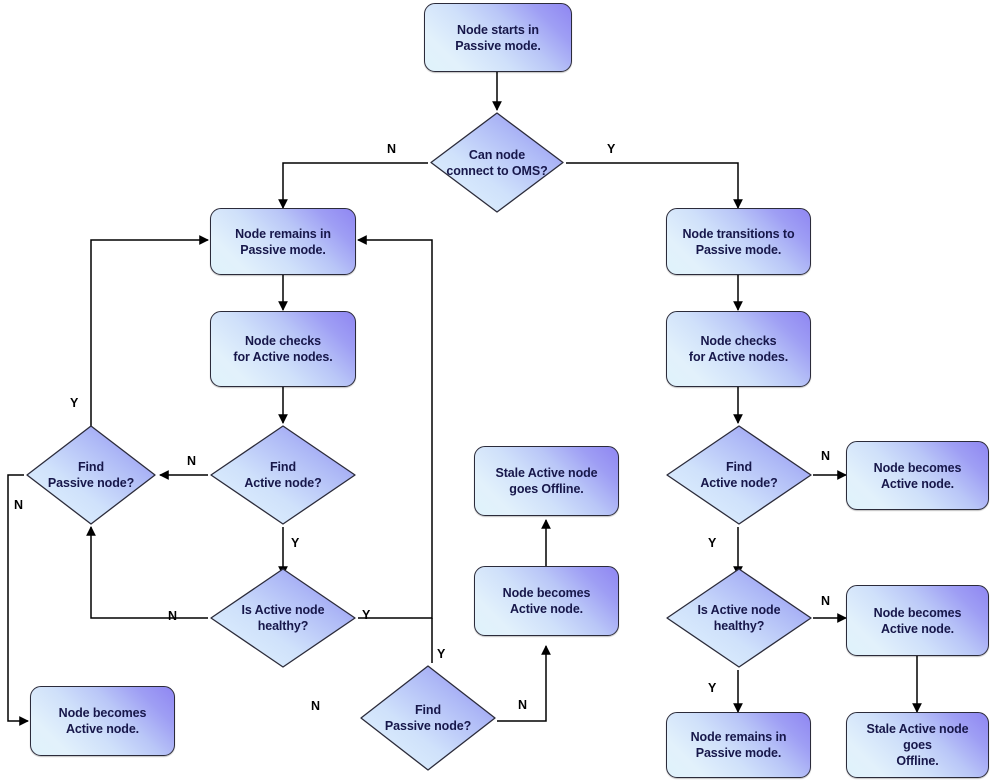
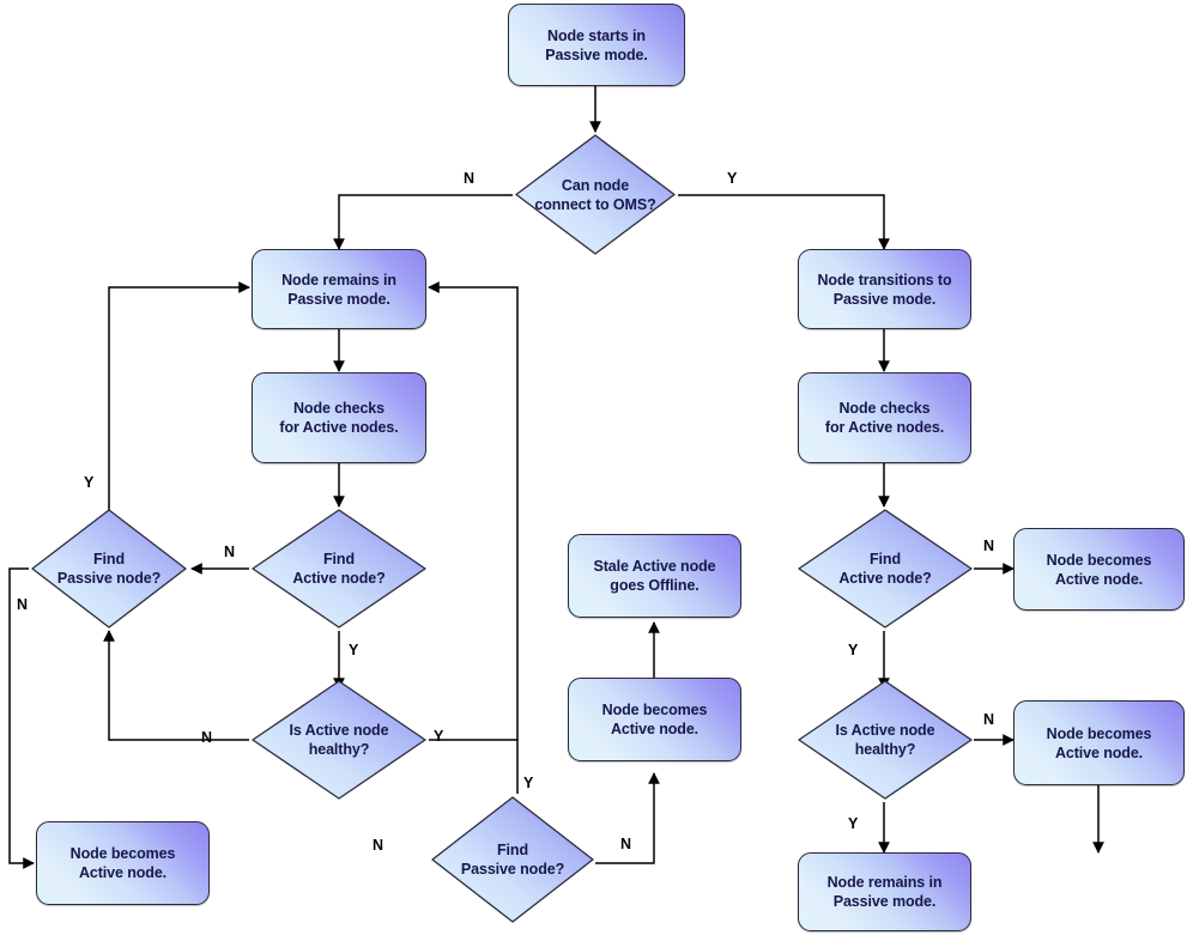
  Node starts in
  Passive mode.
  Can node
  connect to OMS?
  Node remains in
  Passive mode.
  Node checks
  for Active nodes.
  Find
  Active node?
  Find
  Passive node?
  Is Active node
  healthy?
  Node becomes
  Active node.
  Find
  Passive node?
  Node becomes
  Active node.
  Stale Active node
  goes Offline.
  Node transitions to
  Passive mode.
  Node checks
  for Active nodes.
  Find
  Active node?
  Node becomes
  Active node.
  Is Active node
  healthy?
  Node becomes
  Active node.
  Node remains in
  Passive mode.
- Stale Active node goes
- Offline.
  N
  Y
  N
  Y
  Y
  N
  N
  Y
  Y
  N
  N
  N
  Y
  N
  Y
